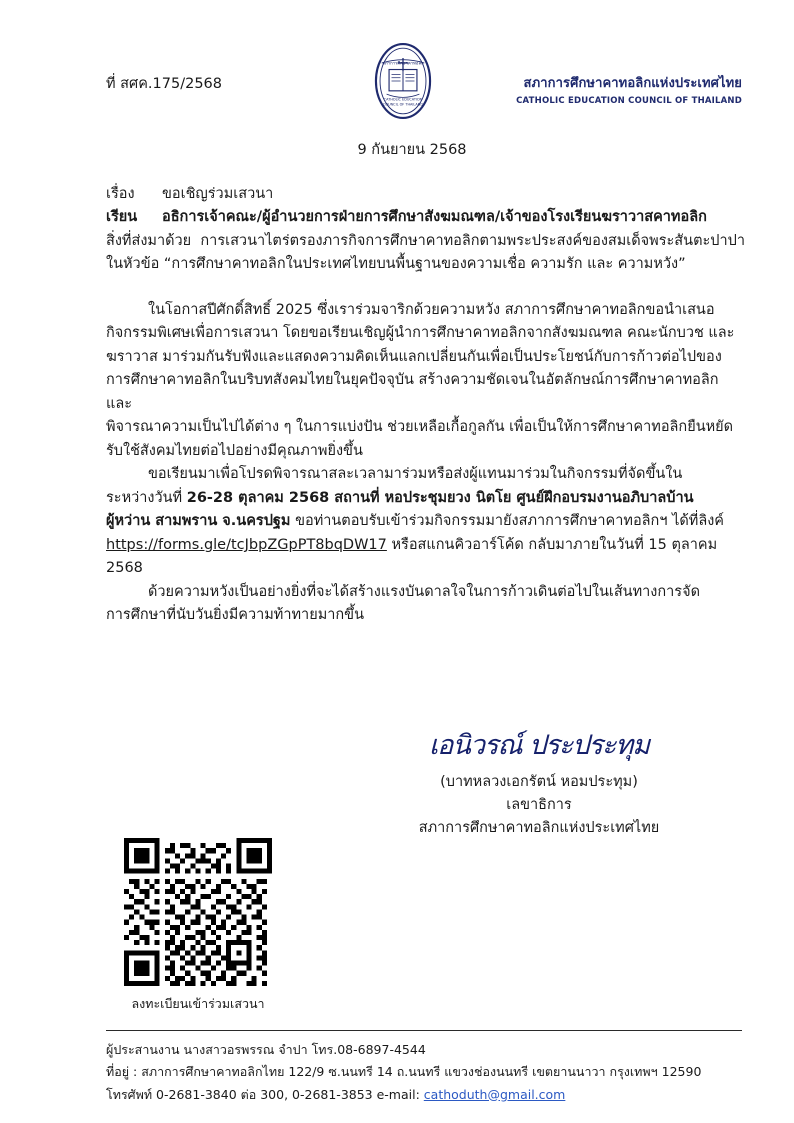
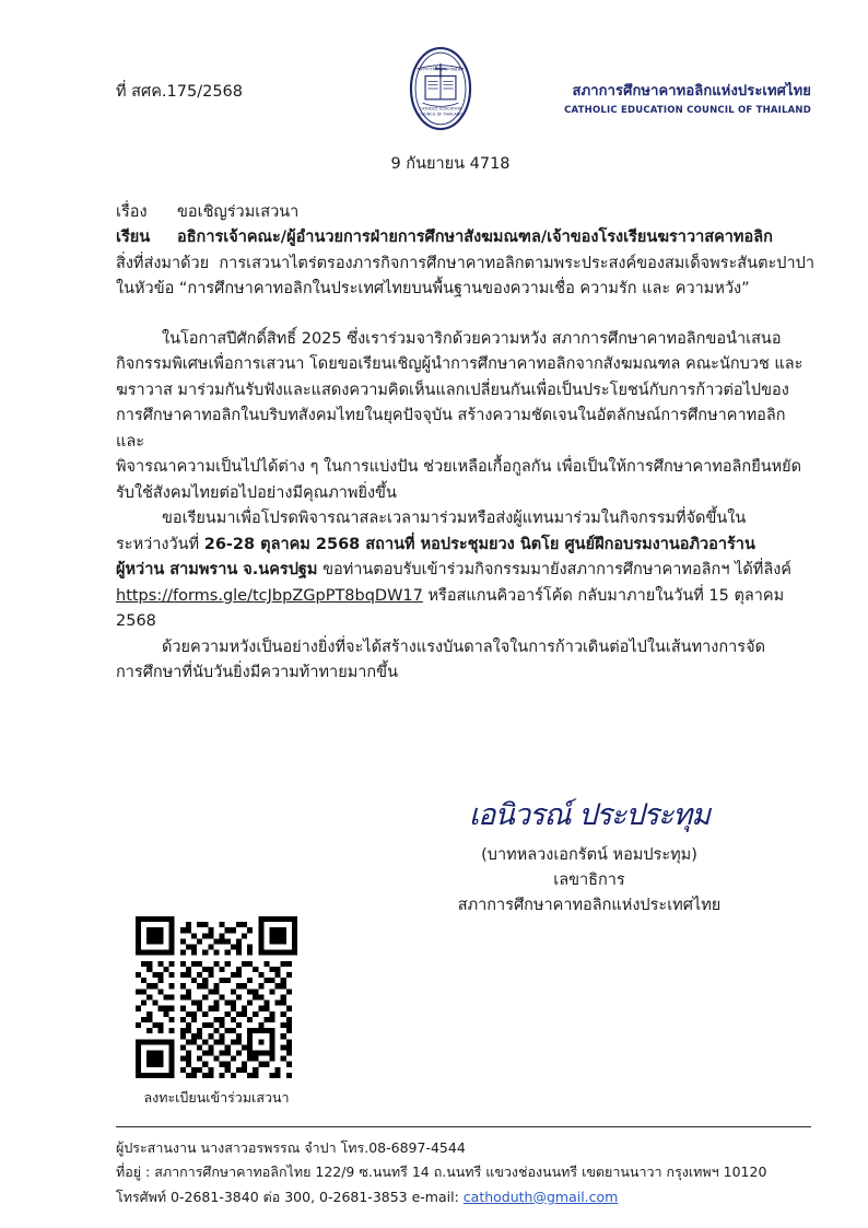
  ที่ สศค.175/2568
  สภาการศึกษาคาทอลิกแห่งประเทศไทย
  CATHOLIC EDUCATION COUNCIL OF THAILAND
- 9 กันยายน 2568
+ 9 กันยายน 4718
  เรื่อง ขอเชิญร่วมเสวนา
  เรียน อธิการเจ้าคณะ/ผู้อำนวยการฝ่ายการศึกษาสังฆมณฑล/เจ้าของโรงเรียนฆราวาสคาทอลิก
  สิ่งที่ส่งมาด้วย การเสวนาไตร่ตรองภารกิจการศึกษาคาทอลิกตามพระประสงค์ของสมเด็จพระสันตะปาปา
  ในหัวข้อ “การศึกษาคาทอลิกในประเทศไทยบนพื้นฐานของความเชื่อ ความรัก และ ความหวัง”
  ในโอกาสปีศักดิ์สิทธิ์ 2025 ซึ่งเราร่วมจาริกด้วยความหวัง สภาการศึกษาคาทอลิกขอนำเสนอ
  กิจกรรมพิเศษเพื่อการเสวนา โดยขอเรียนเชิญผู้นำการศึกษาคาทอลิกจากสังฆมณฑล คณะนักบวช และ
  ฆราวาส มาร่วมกันรับฟังและแสดงความคิดเห็นแลกเปลี่ยนกันเพื่อเป็นประโยชน์กับการก้าวต่อไปของ
  การศึกษาคาทอลิกในบริบทสังคมไทยในยุคปัจจุบัน สร้างความชัดเจนในอัตลักษณ์การศึกษาคาทอลิก และ
  พิจารณาความเป็นไปได้ต่าง ๆ ในการแบ่งปัน ช่วยเหลือเกื้อกูลกัน เพื่อเป็นให้การศึกษาคาทอลิกยืนหยัด
  รับใช้สังคมไทยต่อไปอย่างมีคุณภาพยิ่งขึ้น
  ขอเรียนมาเพื่อโปรดพิจารณาสละเวลามาร่วมหรือส่งผู้แทนมาร่วมในกิจกรรมที่จัดขึ้นใน
- ระหว่างวันที่ 26-28 ตุลาคม 2568 สถานที่ หอประชุมยวง นิตโย ศูนย์ฝึกอบรมงานอภิบาลบ้าน
+ ระหว่างวันที่ 26-28 ตุลาคม 2568 สถานที่ หอประชุมยวง นิตโย ศูนย์ฝึกอบรมงานอภิวอาร้าน
  ผู้หว่าน สามพราน จ.นครปฐม ขอท่านตอบรับเข้าร่วมกิจกรรมมายังสภาการศึกษาคาทอลิกฯ ได้ที่ลิงค์
  https://forms.gle/tcJbpZGpPT8bqDW17 หรือสแกนคิวอาร์โค้ด กลับมาภายในวันที่ 15 ตุลาคม 2568
  ด้วยความหวังเป็นอย่างยิ่งที่จะได้สร้างแรงบันดาลใจในการก้าวเดินต่อไปในเส้นทางการจัด
  การศึกษาที่นับวันยิ่งมีความท้าทายมากขึ้น
  เอนิวรณ์ ประประทุม
  (บาทหลวงเอกรัตน์ หอมประทุม)
  เลขาธิการ
  สภาการศึกษาคาทอลิกแห่งประเทศไทย
  ลงทะเบียนเข้าร่วมเสวนา
  ผู้ประสานงาน นางสาวอรพรรณ จำปา โทร.08-6897-4544
- ที่อยู่ : สภาการศึกษาคาทอลิกไทย 122/9 ซ.นนทรี 14 ถ.นนทรี แขวงช่องนนทรี เขตยานนาวา กรุงเทพฯ 12590
+ ที่อยู่ : สภาการศึกษาคาทอลิกไทย 122/9 ซ.นนทรี 14 ถ.นนทรี แขวงช่องนนทรี เขตยานนาวา กรุงเทพฯ 10120
  โทรศัพท์ 0-2681-3840 ต่อ 300, 0-2681-3853 e-mail: cathoduth@gmail.com
